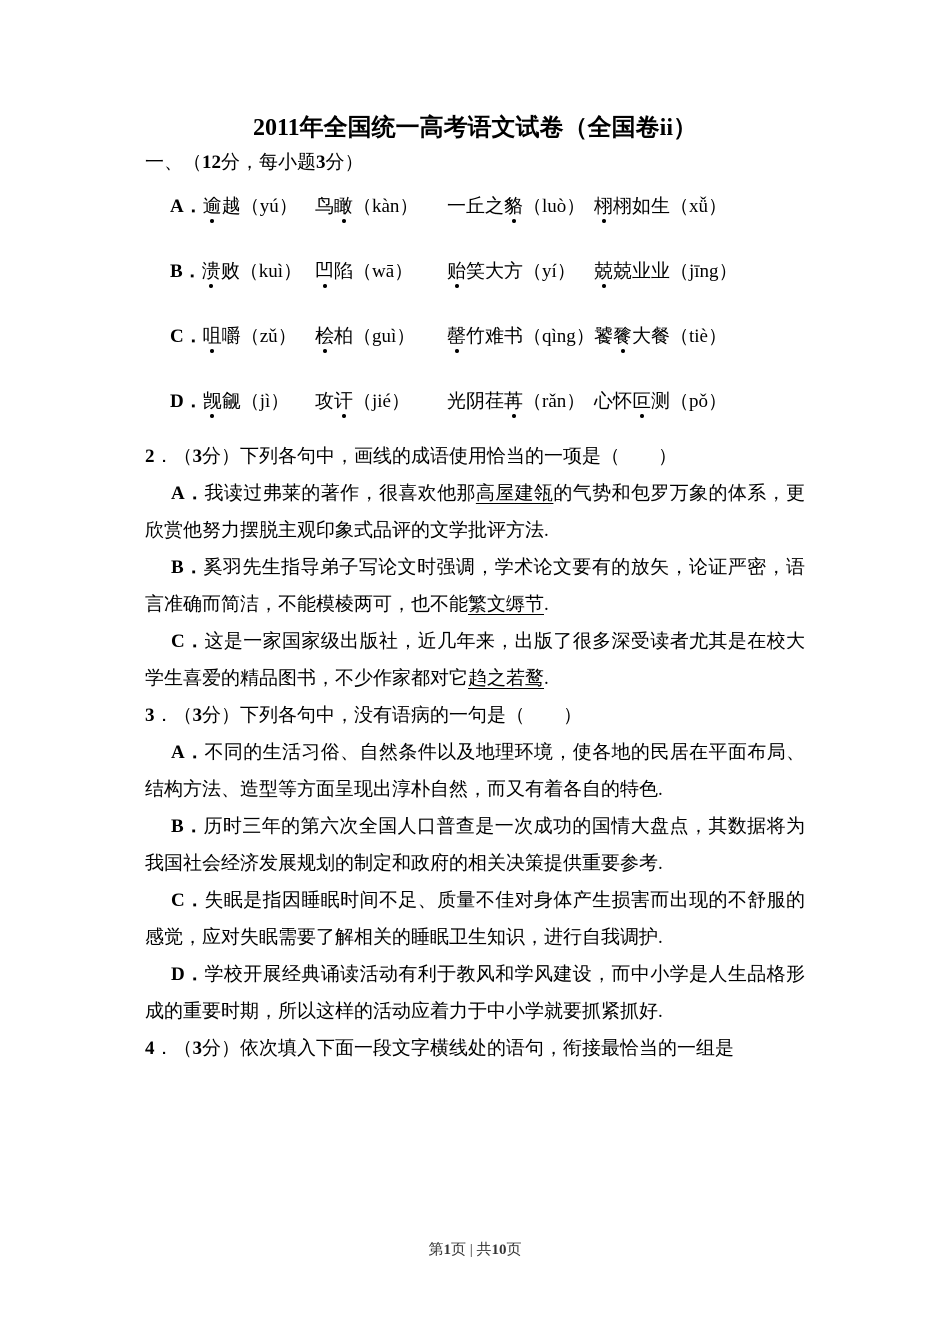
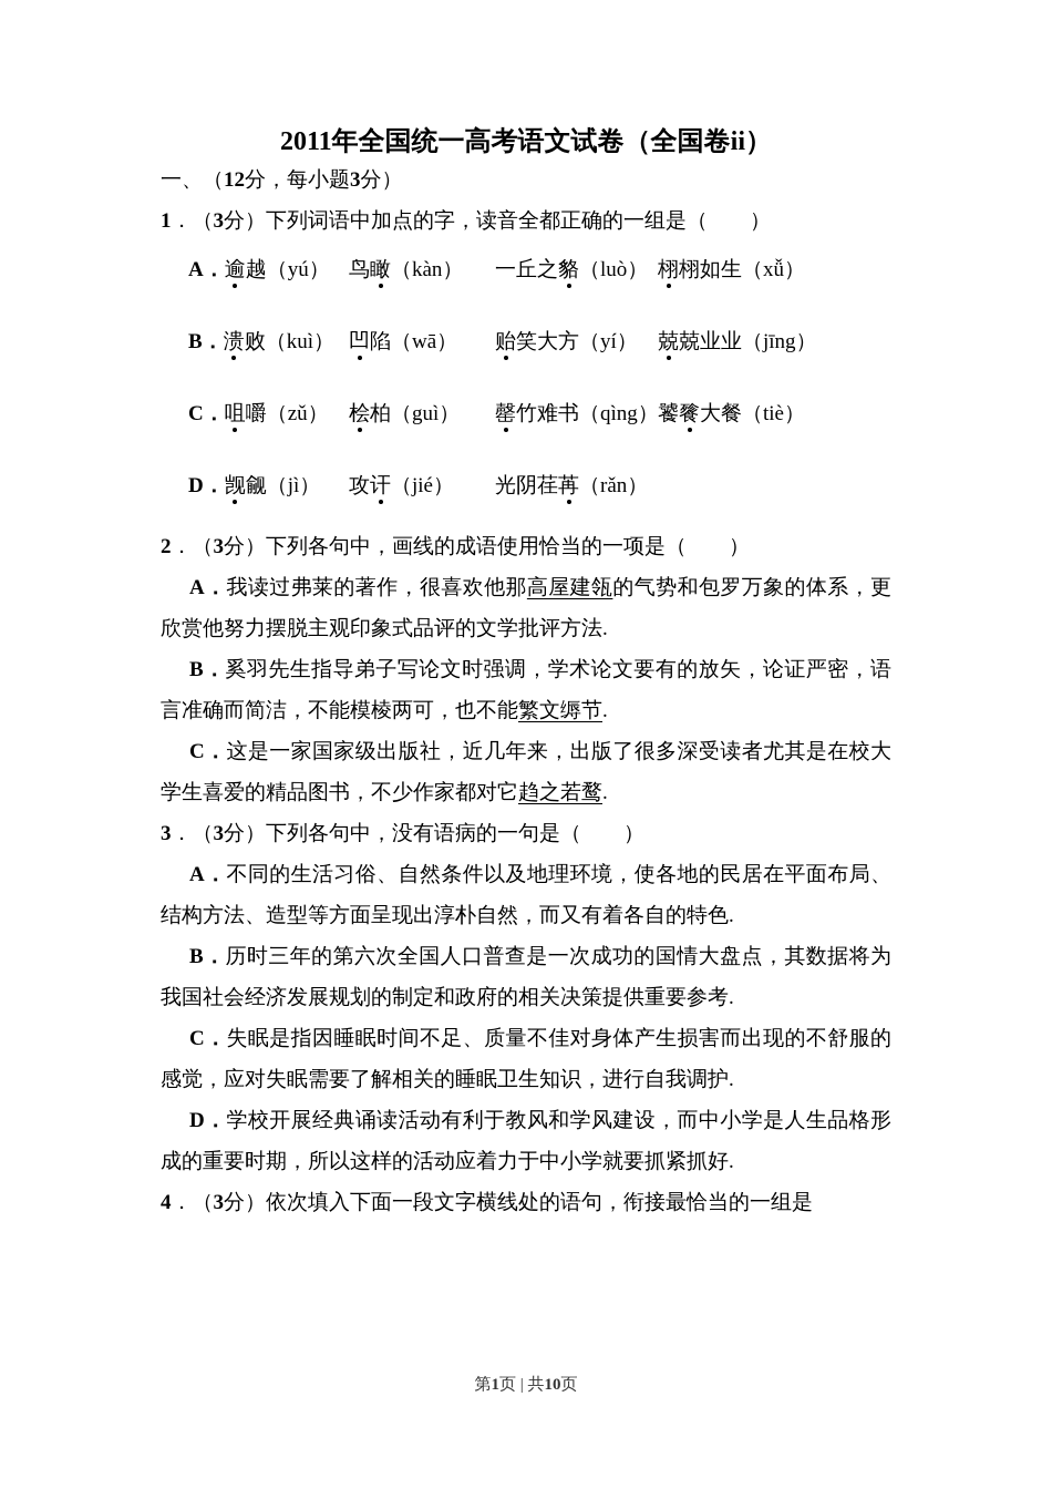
  2011年全国统一高考语文试卷（全国卷ii）
  一、（12分，每小题3分）
+ 1．（3分）下列词语中加点的字，读音全都正确的一组是（ ）
  A．逾越（yú）
  鸟瞰（kàn）
  一丘之貉（luò）
  栩栩如生（xǚ）
  B．溃败（kuì）
  凹陷（wā）
  贻笑大方（yí）
  兢兢业业（jīng）
  C．咀嚼（zǔ）
  桧柏（guì）
  罄竹难书（qìng）
  饕餮大餐（tiè）
  D．觊觎（jì）
  攻讦（jié）
  光阴荏苒（rǎn）
- 心怀叵测（pǒ）
  2．（3分）下列各句中，画线的成语使用恰当的一项是（ ）
  A．我读过弗莱的著作，很喜欢他那高屋建瓴的气势和包罗万象的体系，更欣赏他努力摆脱主观印象式品评的文学批评方法.
  B．奚羽先生指导弟子写论文时强调，学术论文要有的放矢，论证严密，语言准确而简洁，不能模棱两可，也不能繁文缛节.
  C．这是一家国家级出版社，近几年来，出版了很多深受读者尤其是在校大学生喜爱的精品图书，不少作家都对它趋之若鹜.
  3．（3分）下列各句中，没有语病的一句是（ ）
  A．不同的生活习俗、自然条件以及地理环境，使各地的民居在平面布局、结构方法、造型等方面呈现出淳朴自然，而又有着各自的特色.
  B．历时三年的第六次全国人口普查是一次成功的国情大盘点，其数据将为我国社会经济发展规划的制定和政府的相关决策提供重要参考.
  C．失眠是指因睡眠时间不足、质量不佳对身体产生损害而出现的不舒服的感觉，应对失眠需要了解相关的睡眠卫生知识，进行自我调护.
  D．学校开展经典诵读活动有利于教风和学风建设，而中小学是人生品格形成的重要时期，所以这样的活动应着力于中小学就要抓紧抓好.
  4．（3分）依次填入下面一段文字横线处的语句，衔接最恰当的一组是
  第1页 | 共10页
